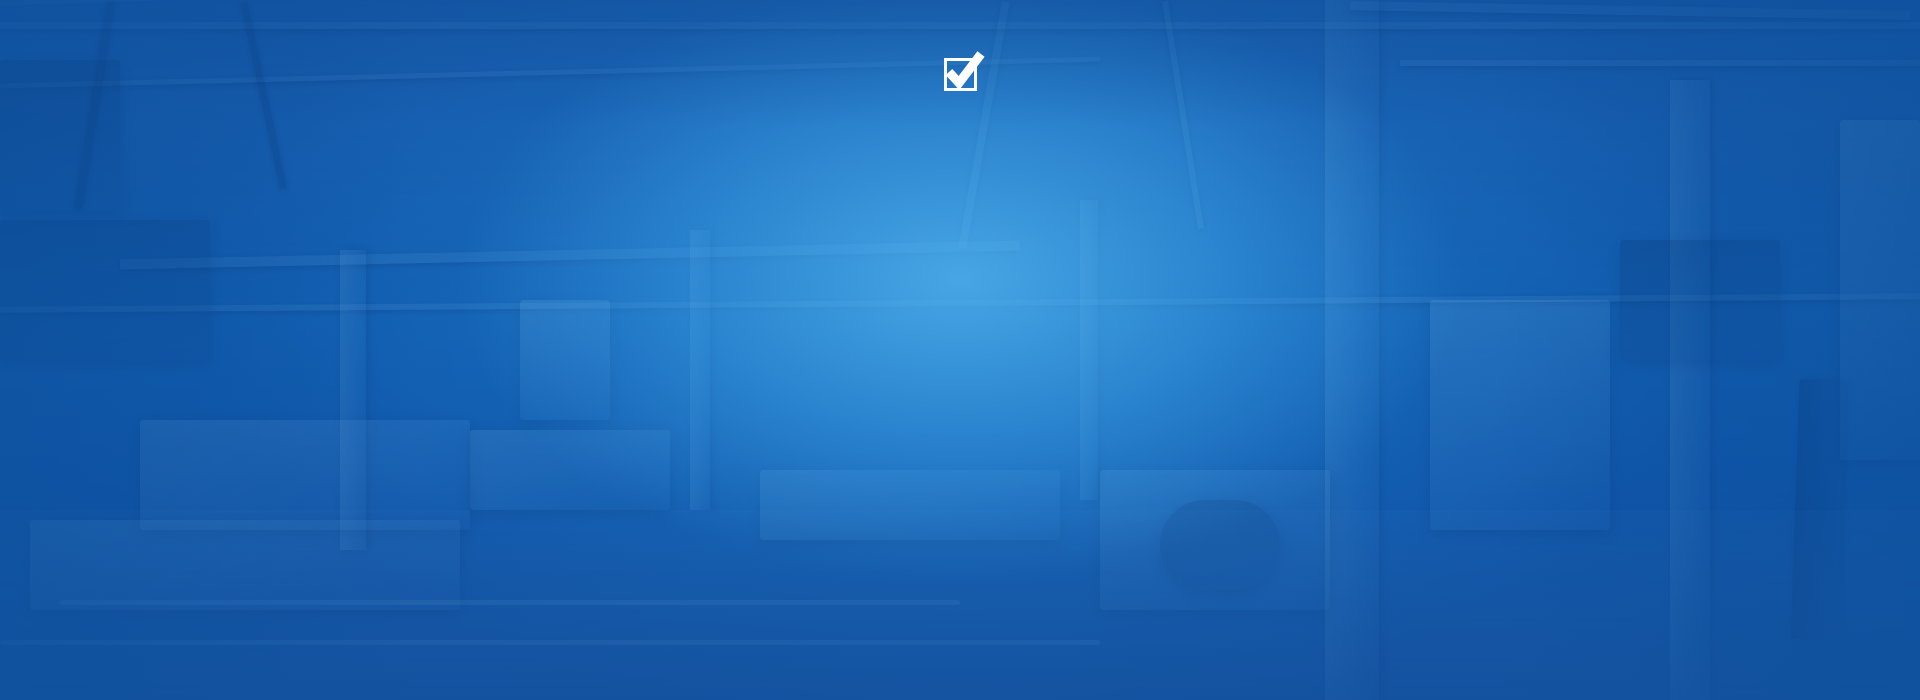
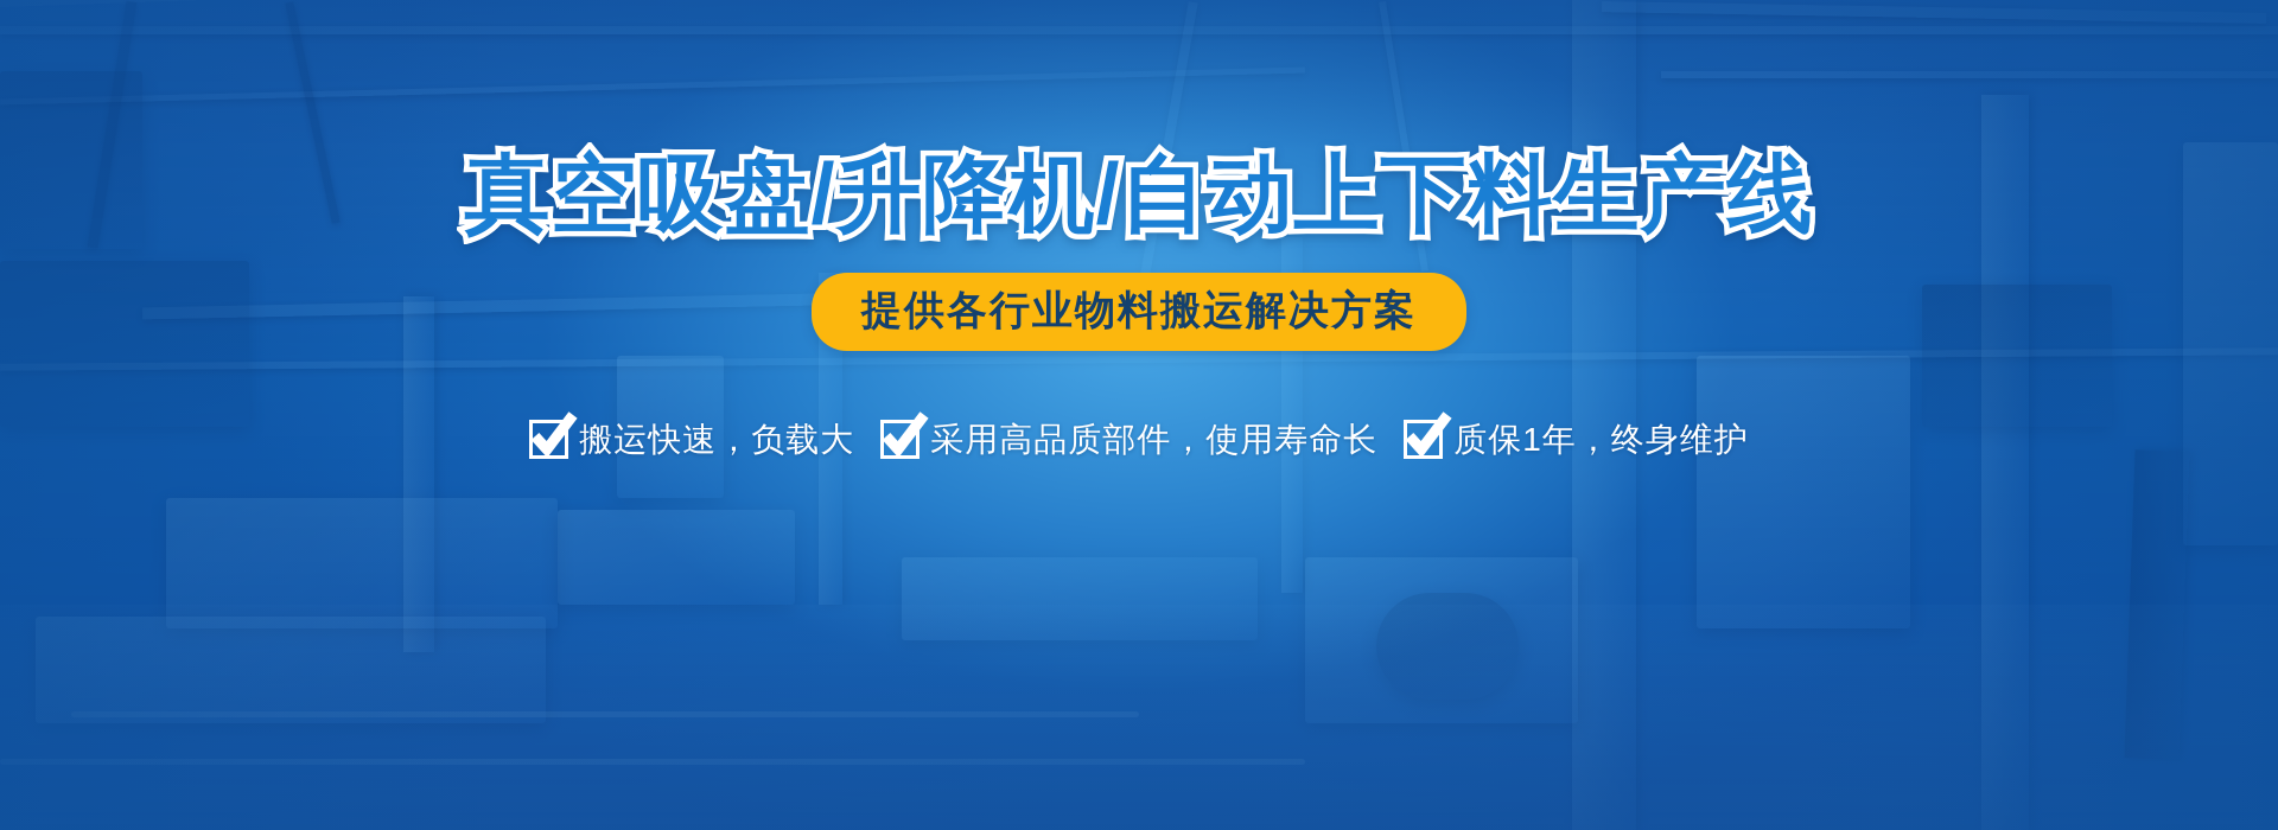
+ 真空吸盘/升降机/自动上下料生产线
+ 提供各行业物料搬运解决方案
+ 搬运快速，负载大
+ 采用高品质部件，使用寿命长
+ 质保1年，终身维护
